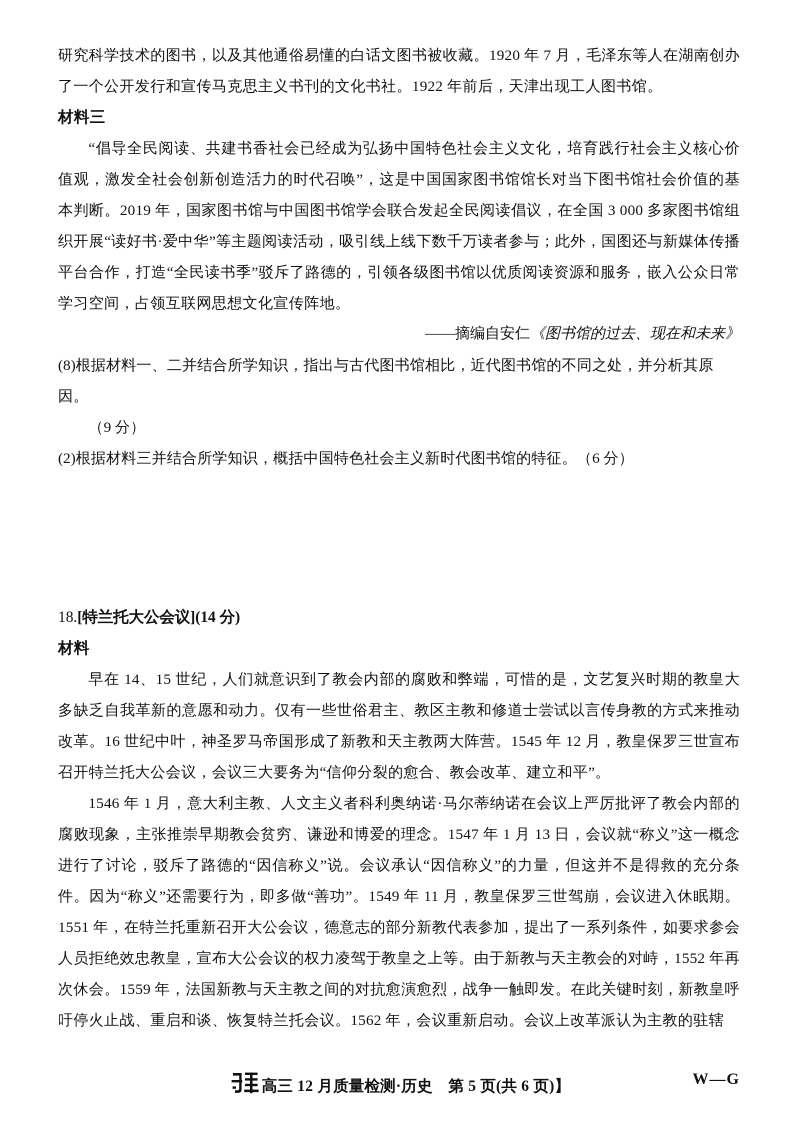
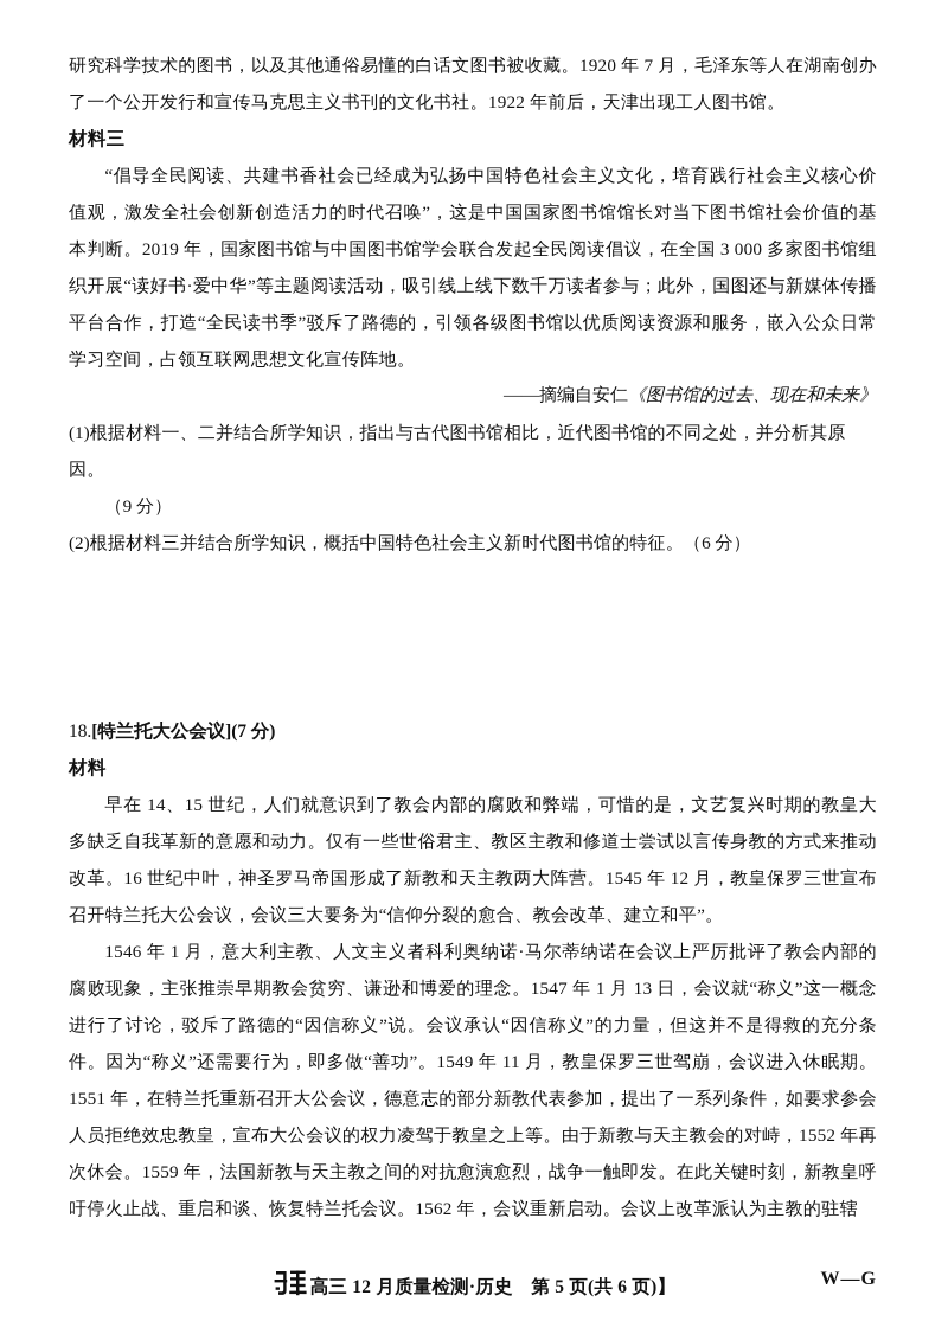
  研究科学技术的图书，以及其他通俗易懂的白话文图书被收藏。1920 年 7 月，毛泽东等人在湖南创办了一个公开发行和宣传马克思主义书刊的文化书社。1922 年前后，天津出现工人图书馆。
  材料三
  “倡导全民阅读、共建书香社会已经成为弘扬中国特色社会主义文化，培育践行社会主义核心价值观，激发全社会创新创造活力的时代召唤”，这是中国国家图书馆馆长对当下图书馆社会价值的基本判断。2019 年，国家图书馆与中国图书馆学会联合发起全民阅读倡议，在全国 3 000 多家图书馆组织开展“读好书·爱中华”等主题阅读活动，吸引线上线下数千万读者参与；此外，国图还与新媒体传播平台合作，打造“全民读书季”驳斥了路德的，引领各级图书馆以优质阅读资源和服务，嵌入公众日常学习空间，占领互联网思想文化宣传阵地。
  ——摘编自安仁《图书馆的过去、现在和未来》
- (8)根据材料一、二并结合所学知识，指出与古代图书馆相比，近代图书馆的不同之处，并分析其原因。
+ (1)根据材料一、二并结合所学知识，指出与古代图书馆相比，近代图书馆的不同之处，并分析其原因。
  （9 分）
  (2)根据材料三并结合所学知识，概括中国特色社会主义新时代图书馆的特征。（6 分）
- 18.[特兰托大公会议](14 分)
+ 18.[特兰托大公会议](7 分)
  材料
  早在 14、15 世纪，人们就意识到了教会内部的腐败和弊端，可惜的是，文艺复兴时期的教皇大多缺乏自我革新的意愿和动力。仅有一些世俗君主、教区主教和修道士尝试以言传身教的方式来推动改革。16 世纪中叶，神圣罗马帝国形成了新教和天主教两大阵营。1545 年 12 月，教皇保罗三世宣布召开特兰托大公会议，会议三大要务为“信仰分裂的愈合、教会改革、建立和平”。
  1546 年 1 月，意大利主教、人文主义者科利奥纳诺·马尔蒂纳诺在会议上严厉批评了教会内部的腐败现象，主张推崇早期教会贫穷、谦逊和博爱的理念。1547 年 1 月 13 日，会议就“称义”这一概念进行了讨论，驳斥了路德的“因信称义”说。会议承认“因信称义”的力量，但这并不是得救的充分条件。因为“称义”还需要行为，即多做“善功”。1549 年 11 月，教皇保罗三世驾崩，会议进入休眠期。1551 年，在特兰托重新召开大公会议，德意志的部分新教代表参加，提出了一系列条件，如要求参会人员拒绝效忠教皇，宣布大公会议的权力凌驾于教皇之上等。由于新教与天主教会的对峙，1552 年再次休会。1559 年，法国新教与天主教之间的对抗愈演愈烈，战争一触即发。在此关键时刻，新教皇呼吁停火止战、重启和谈、恢复特兰托会议。1562 年，会议重新启动。会议上改革派认为主教的驻辖
  高三 12 月质量检测·历史 第 5 页(共 6 页)】
  W—G
